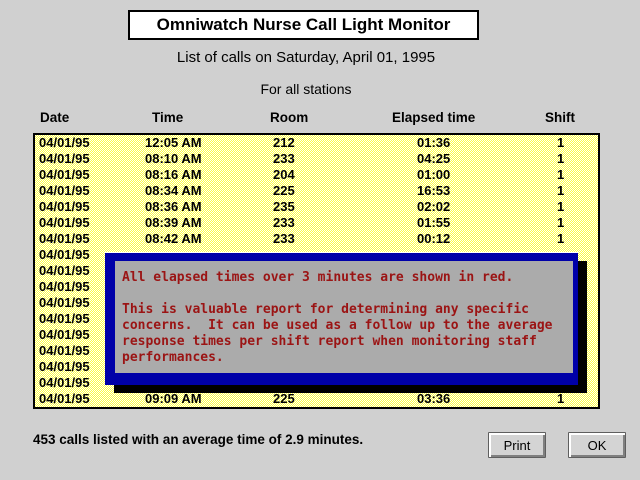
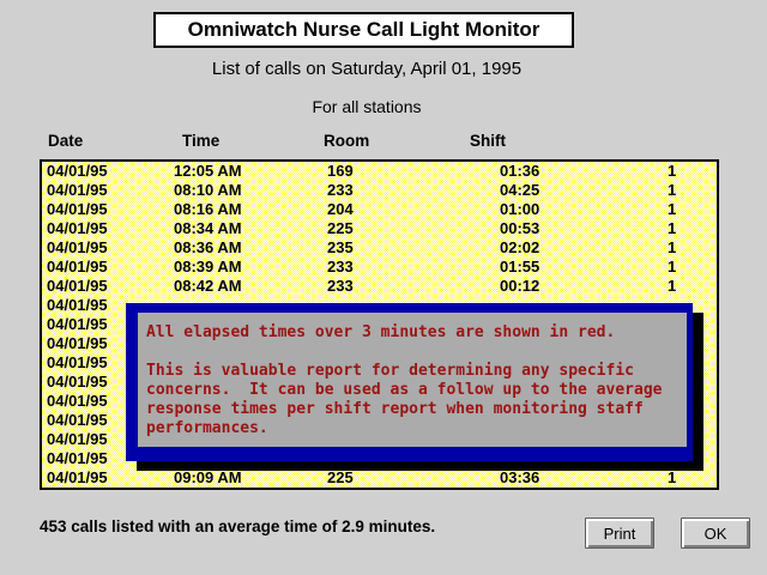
  Omniwatch Nurse Call Light Monitor
  List of calls on Saturday, April 01, 1995
  For all stations
  Date
  Time
  Room
- Elapsed time
  Shift
  04/01/95
  12:05 AM
- 212
+ 169
  01:36
  1
  04/01/95
  08:10 AM
  233
  04:25
  1
  04/01/95
  08:16 AM
  204
  01:00
  1
  04/01/95
  08:34 AM
  225
- 16:53
+ 00:53
  1
  04/01/95
  08:36 AM
  235
  02:02
  1
  04/01/95
  08:39 AM
  233
  01:55
  1
  04/01/95
  08:42 AM
  233
  00:12
  1
  04/01/95
  04/01/95
  04/01/95
  04/01/95
  04/01/95
  04/01/95
  04/01/95
  04/01/95
  04/01/95
  04/01/95
  09:09 AM
  225
  03:36
  1
  All elapsed times over 3 minutes are shown in red.
  This is valuable report for determining any specific
  concerns. It can be used as a follow up to the average
  response times per shift report when monitoring staff
  performances.
  453 calls listed with an average time of 2.9 minutes.
  Print
  OK
